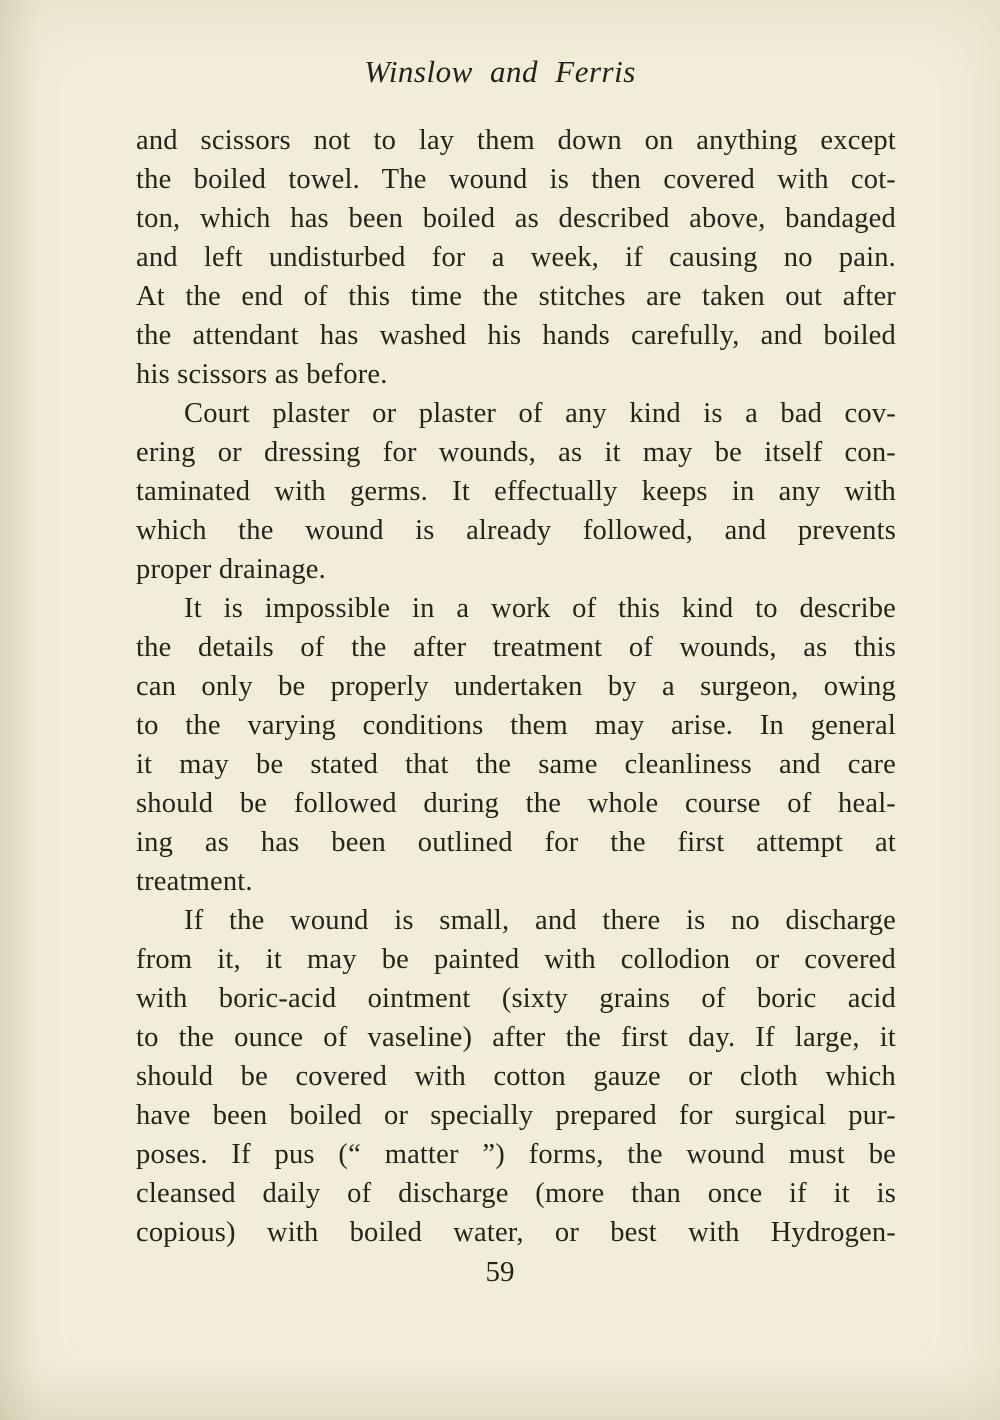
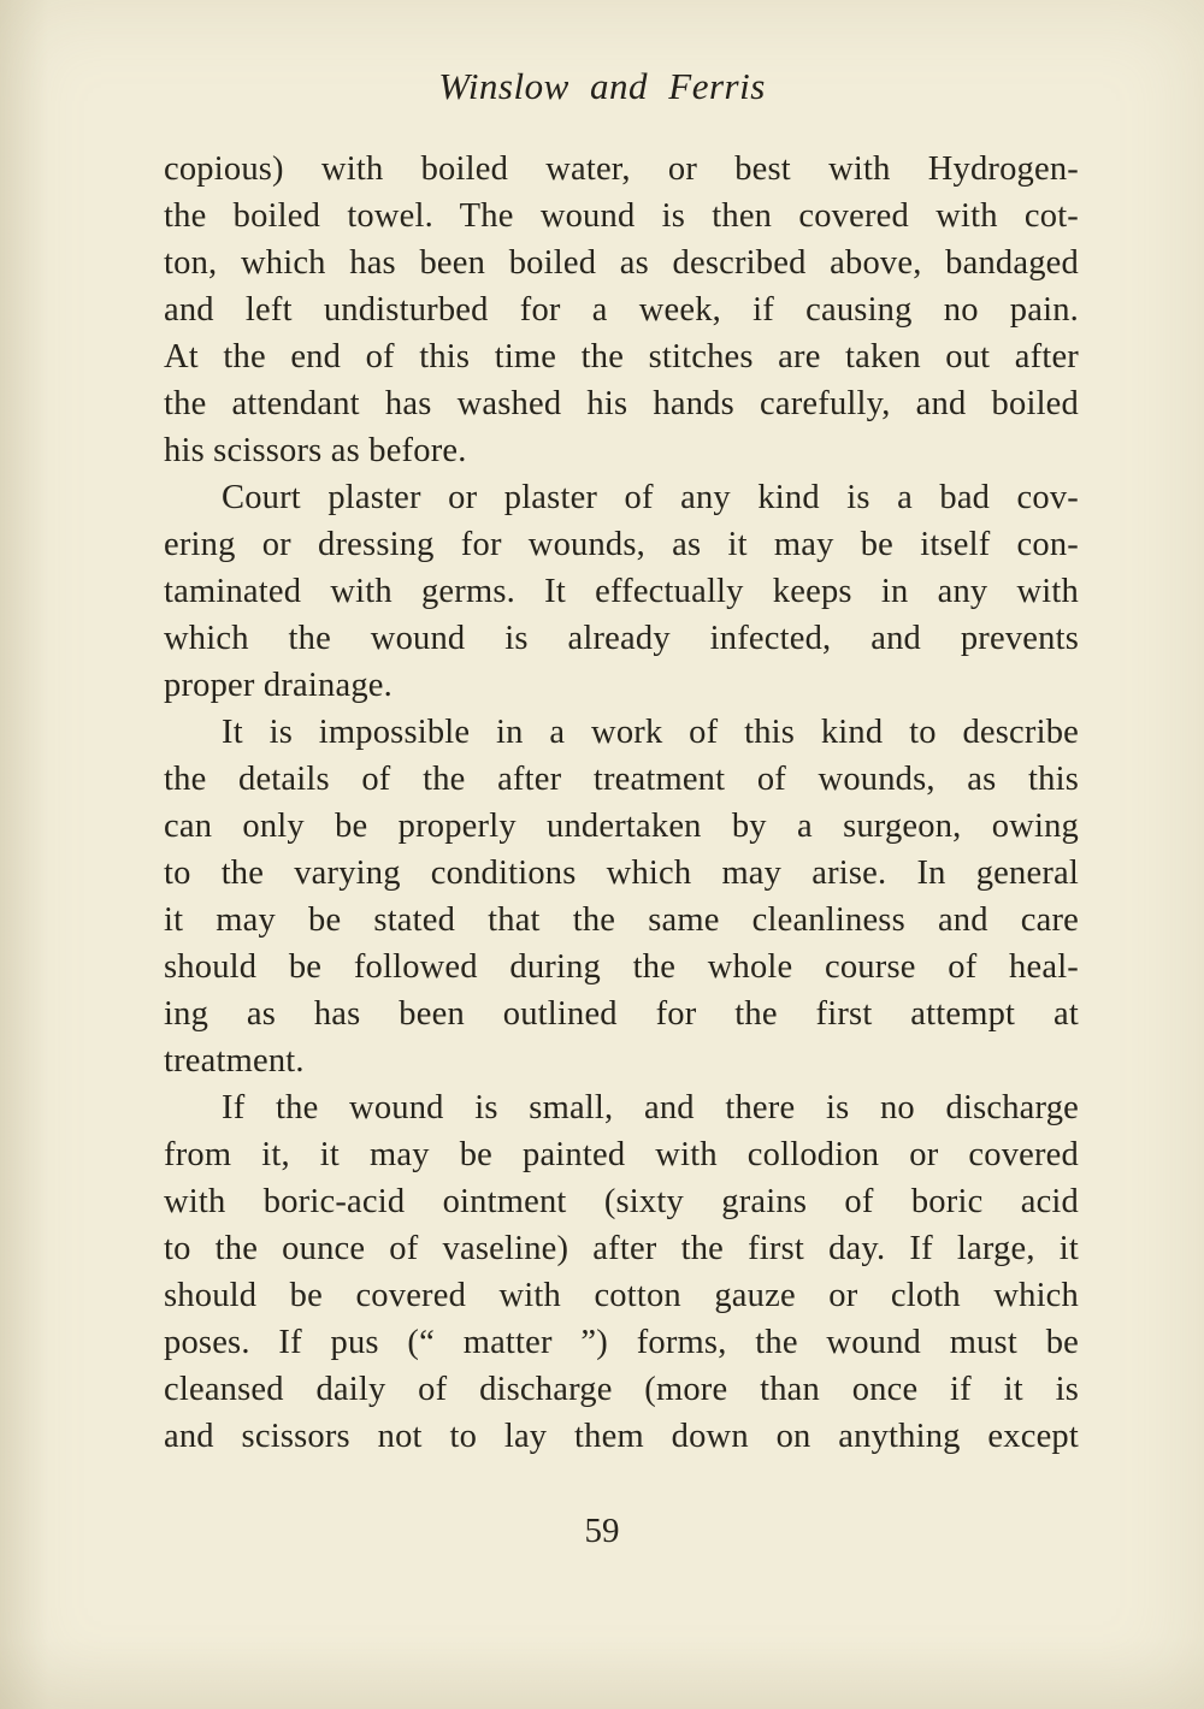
  Winslow and Ferris
- and scissors not to lay them down on anything except
+ copious) with boiled water, or best with Hydrogen-
  the boiled towel. The wound is then covered with cot-
  ton, which has been boiled as described above, bandaged
  and left undisturbed for a week, if causing no pain.
  At the end of this time the stitches are taken out after
  the attendant has washed his hands carefully, and boiled
  his scissors as before.
  Court plaster or plaster of any kind is a bad cov-
  ering or dressing for wounds, as it may be itself con-
  taminated with germs. It effectually keeps in any with
- which the wound is already followed, and prevents
+ which the wound is already infected, and prevents
  proper drainage.
  It is impossible in a work of this kind to describe
  the details of the after treatment of wounds, as this
  can only be properly undertaken by a surgeon, owing
- to the varying conditions them may arise. In general
+ to the varying conditions which may arise. In general
  it may be stated that the same cleanliness and care
  should be followed during the whole course of heal-
  ing as has been outlined for the first attempt at
  treatment.
  If the wound is small, and there is no discharge
  from it, it may be painted with collodion or covered
  with boric-acid ointment (sixty grains of boric acid
  to the ounce of vaseline) after the first day. If large, it
  should be covered with cotton gauze or cloth which
- have been boiled or specially prepared for surgical pur-
  poses. If pus (“ matter ”) forms, the wound must be
  cleansed daily of discharge (more than once if it is
- copious) with boiled water, or best with Hydrogen-
+ and scissors not to lay them down on anything except
  59
